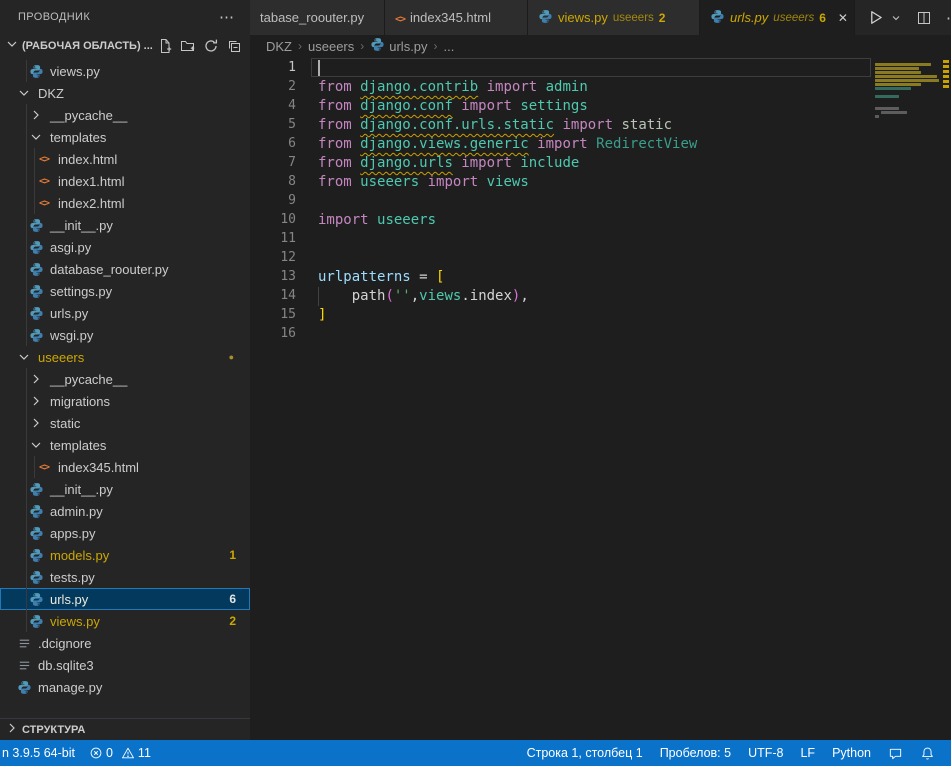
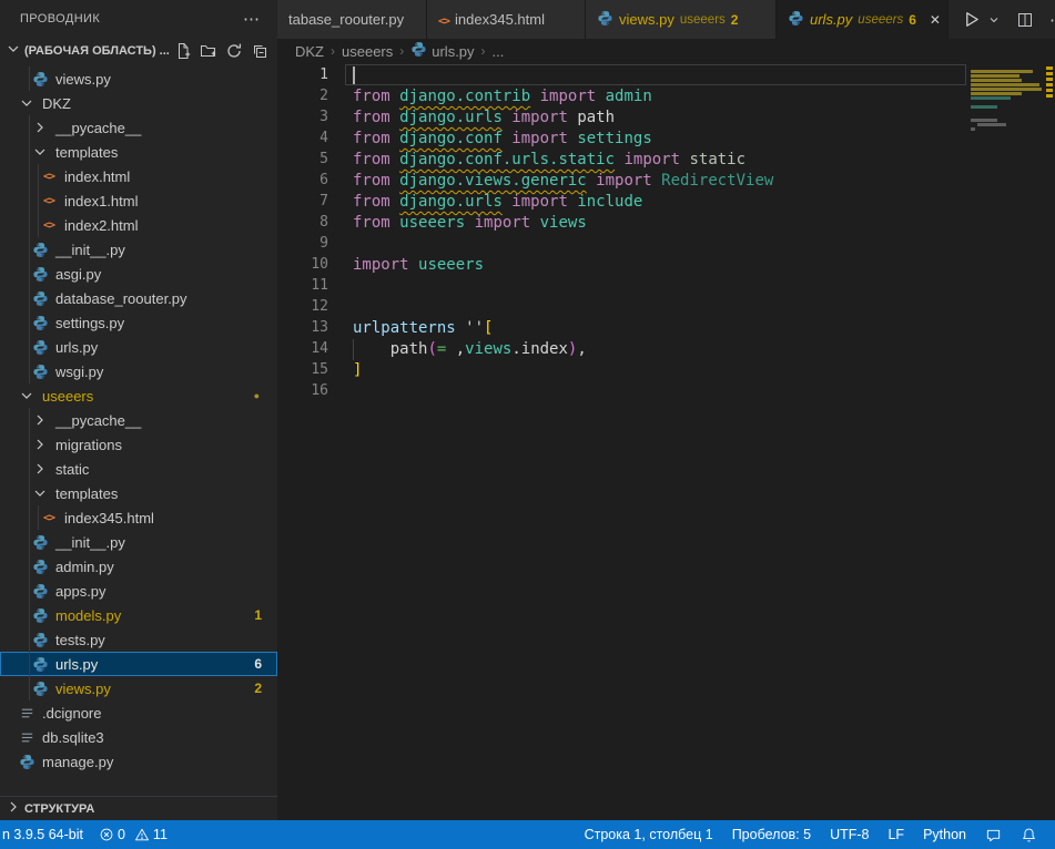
  ПРОВОДНИК
  ⋯
  (РАБОЧАЯ ОБЛАСТЬ) ...
  views.py
  DKZ
  __pycache__
  templates
  <>
  index.html
  <>
  index1.html
  <>
  index2.html
  __init__.py
  asgi.py
  database_roouter.py
  settings.py
  urls.py
  wsgi.py
  useeers
  ●
  __pycache__
  migrations
  static
  templates
  <>
  index345.html
  __init__.py
  admin.py
  apps.py
  models.py
  1
  tests.py
  urls.py
  6
  views.py
  2
  .dcignore
  db.sqlite3
  manage.py
  СТРУКТУРА
  tabase_roouter.py
  <>
  index345.html
  views.py
  useeers
  2
  urls.py
  useeers
  6
  ✕
  DKZ
  ›
  useeers
  ›
  urls.py
  ›
  ...
  1
  2
  from django.contrib import admin
+ 3
+ from django.urls import path
  4
  from django.conf import settings
  5
  from django.conf.urls.static import static
  6
  from django.views.generic import RedirectView
  7
  from django.urls import include
  8
  from useeers import views
  9
  10
  import useeers
  11
  12
  13
- urlpatterns = [
+ urlpatterns ''[
  14
- path('',views.index),
+ path(= ,views.index),
  15
  ]
  16
  n 3.9.5 64-bit
  0
  11
  Строка 1, столбец 1
  Пробелов: 5
  UTF-8
  LF
  Python
